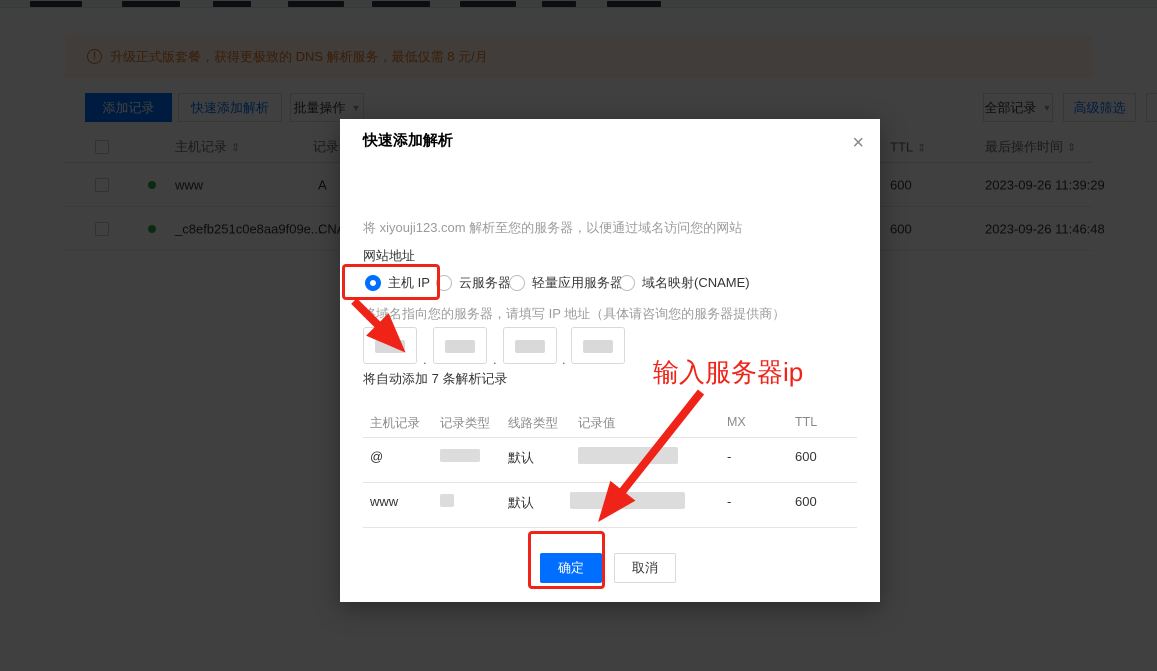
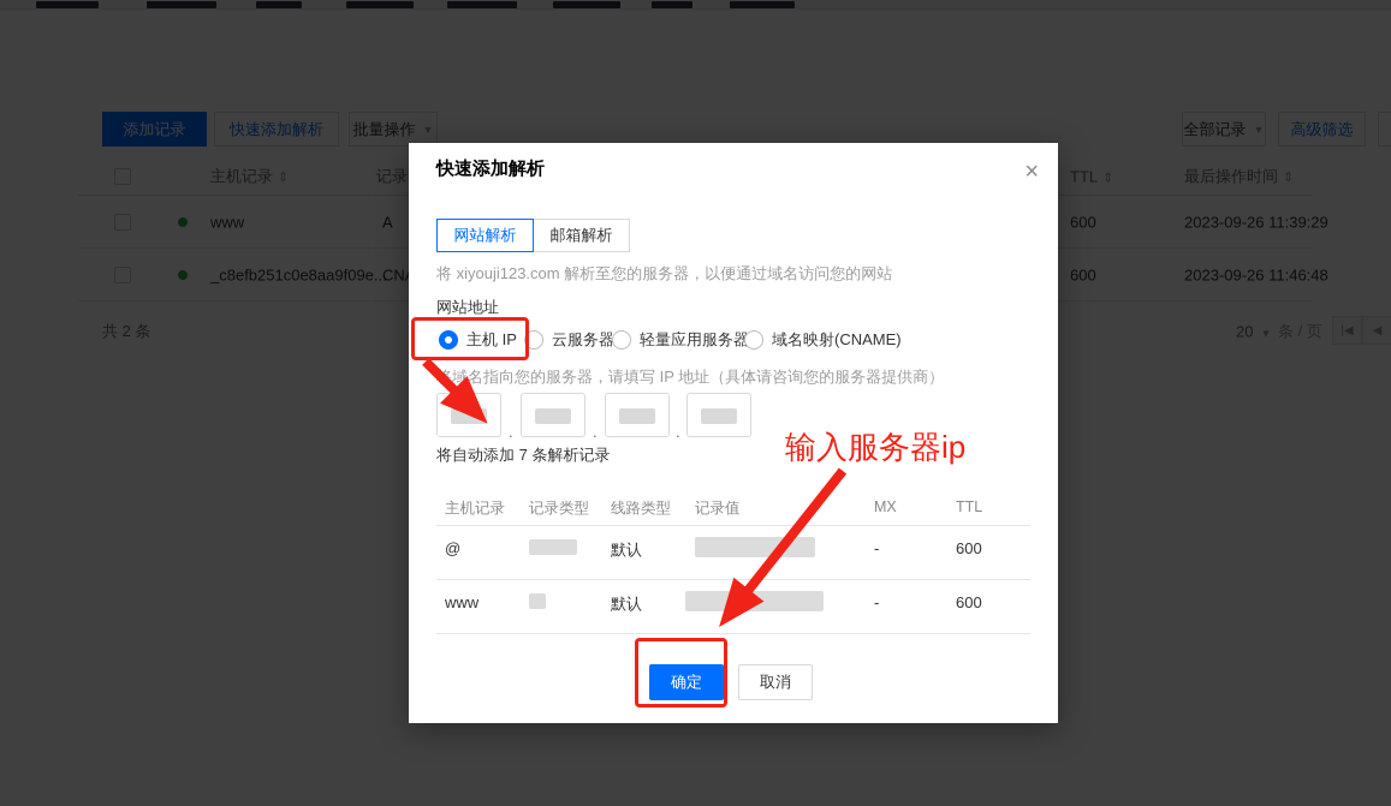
- !
- 升级正式版套餐，获得更极致的 DNS 解析服务，最低仅需 8 元/月
  添加记录
  快速添加解析
  批量操作
  ▼
  全部记录
  ▼
  高级筛选
  主机记录 ⇕
  TTL ⇕
  最后操作时间 ⇕
  www
  A
  600
  2023-09-26 11:39:29
  _c8efb251c0e8aa9f09e...
  600
  2023-09-26 11:46:48
+ 共 2 条
+ 20 ▼
+ 条 / 页
+ |◀
+ ◀
  快速添加解析
  ×
+ 网站解析
+ 邮箱解析
  将 xiyouji123.com 解析至您的服务器，以便通过域名访问您的网站
  网站地址
  主机 IP
  云服务器
  轻量应用服务器
  域名映射(CNAME)
  域名指向您的服务器，请填写 IP 地址（具体请咨询您的服务器提供商）
  .
  .
  .
  将自动添加 7 条解析记录
  主机记录
  记录类型
  线路类型
  记录值
  MX
  TTL
  @
  默认
  -
  600
  www
  默认
  -
  600
  确定
  取消
  输入服务器ip
